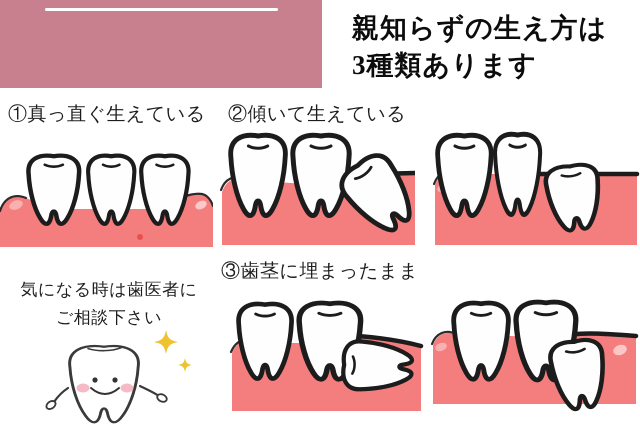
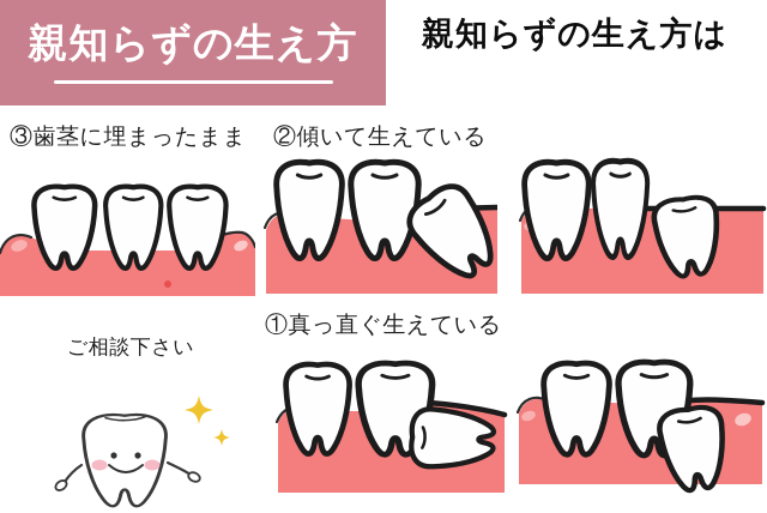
+ 親知らずの生え方
  親知らずの生え方は
- 3種類あります
- ①真っ直ぐ生えている
+ ③歯茎に埋まったまま
  ②傾いて生えている
- ③歯茎に埋まったまま
+ ①真っ直ぐ生えている
- 気になる時は歯医者に
  ご相談下さい
